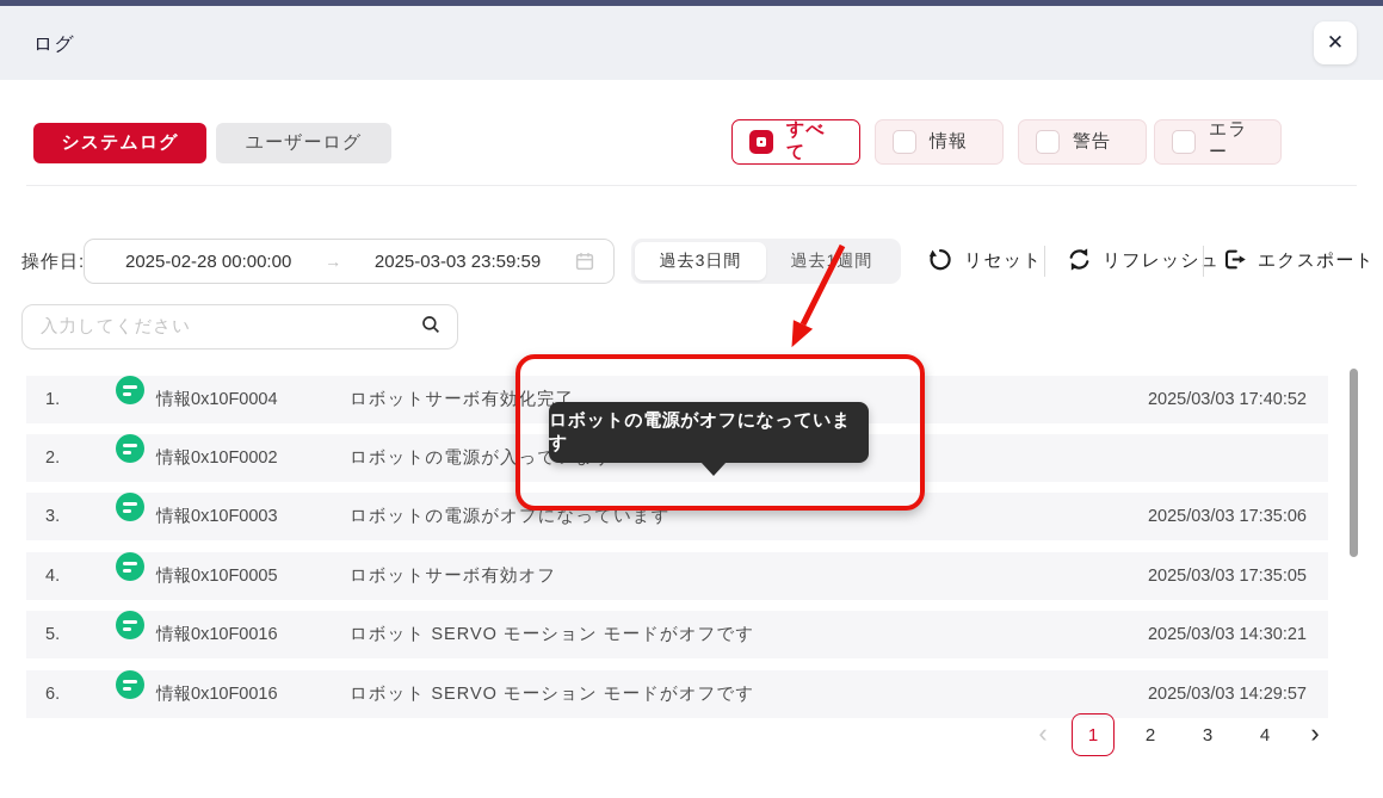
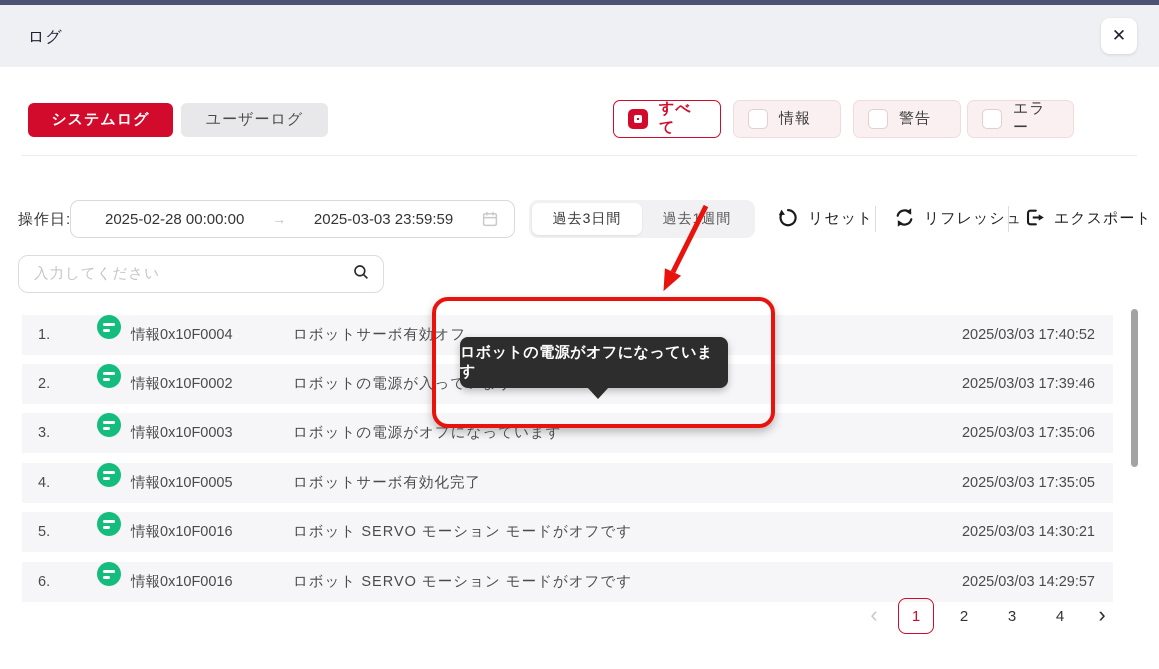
  ログ
  ✕
  システムログ
  ユーザーログ
  すべて
  情報
  警告
  エラー
  操作日:
  2025-02-28 00:00:00
  →
  2025-03-03 23:59:59
  過去3日間
  過去1週間
  リセット
  リフレッシュ
  エクスポート
  入力してください
  1.
  情報0x10F0004
- ロボットサーボ有効化完了
+ ロボットサーボ有効オフ
  2025/03/03 17:40:52
  2.
  情報0x10F0002
  ロボットの電源が入って
+ 2025/03/03 17:39:46
  3.
  情報0x10F0003
  ロボットの電源がオフになっています
  2025/03/03 17:35:06
  4.
  情報0x10F0005
- ロボットサーボ有効オフ
+ ロボットサーボ有効化完了
  2025/03/03 17:35:05
  5.
  情報0x10F0016
  ロボット SERVO モーション モードがオフです
  2025/03/03 14:30:21
  6.
  情報0x10F0016
  ロボット SERVO モーション モードがオフです
  2025/03/03 14:29:57
  ‹
  1
  2
  3
  4
  ›
  ロボットの電源がオフになっています
